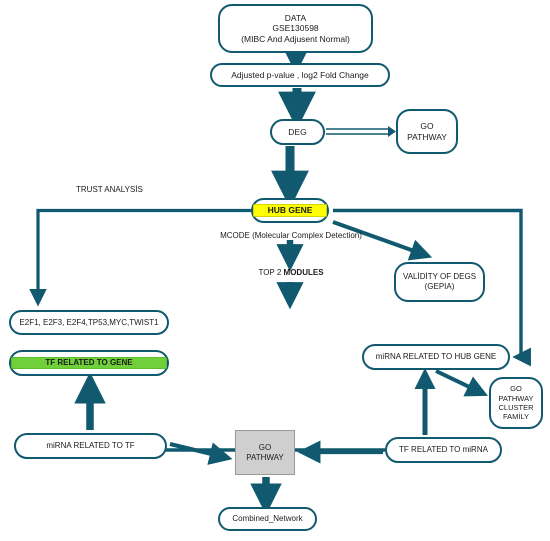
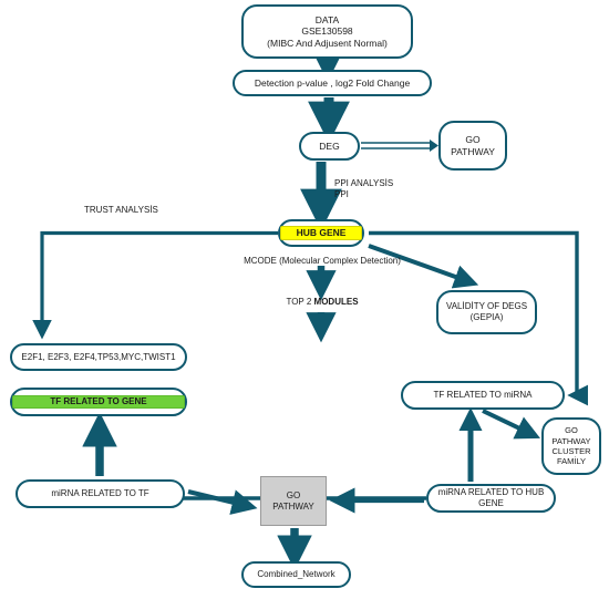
  DATA
  GSE130598
  (MIBC And Adjusent Normal)
- Adjusted p-value , log2 Fold Change
+ Detection p-value , log2 Fold Change
  DEG
  GO
  PATHWAY
  HUB GENE
  VALİDİTY OF DEGS
  (GEPIA)
  E2F1, E2F3, E2F4,TP53,MYC,TWIST1
  TF RELATED TO GENE
- miRNA RELATED TO HUB GENE
+ TF RELATED TO miRNA
  GO
  PATHWAY
  CLUSTER
  FAMİLY
  miRNA RELATED TO TF
  GO
  PATHWAY
- TF RELATED TO miRNA
+ miRNA RELATED TO HUB GENE
  Combined_Network
+ PPI ANALYSİS
+ PPI
  TRUST ANALYSİS
  MCODE (Molecular Complex Detection)
  TOP 2 MODULES
